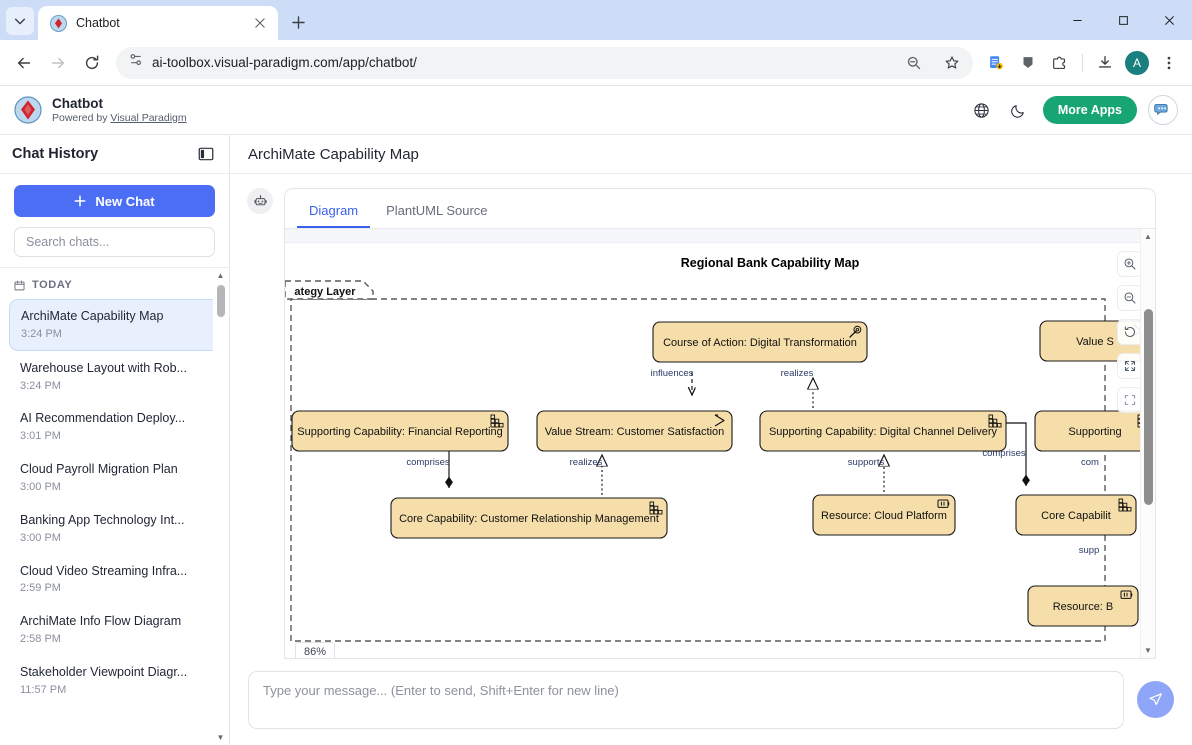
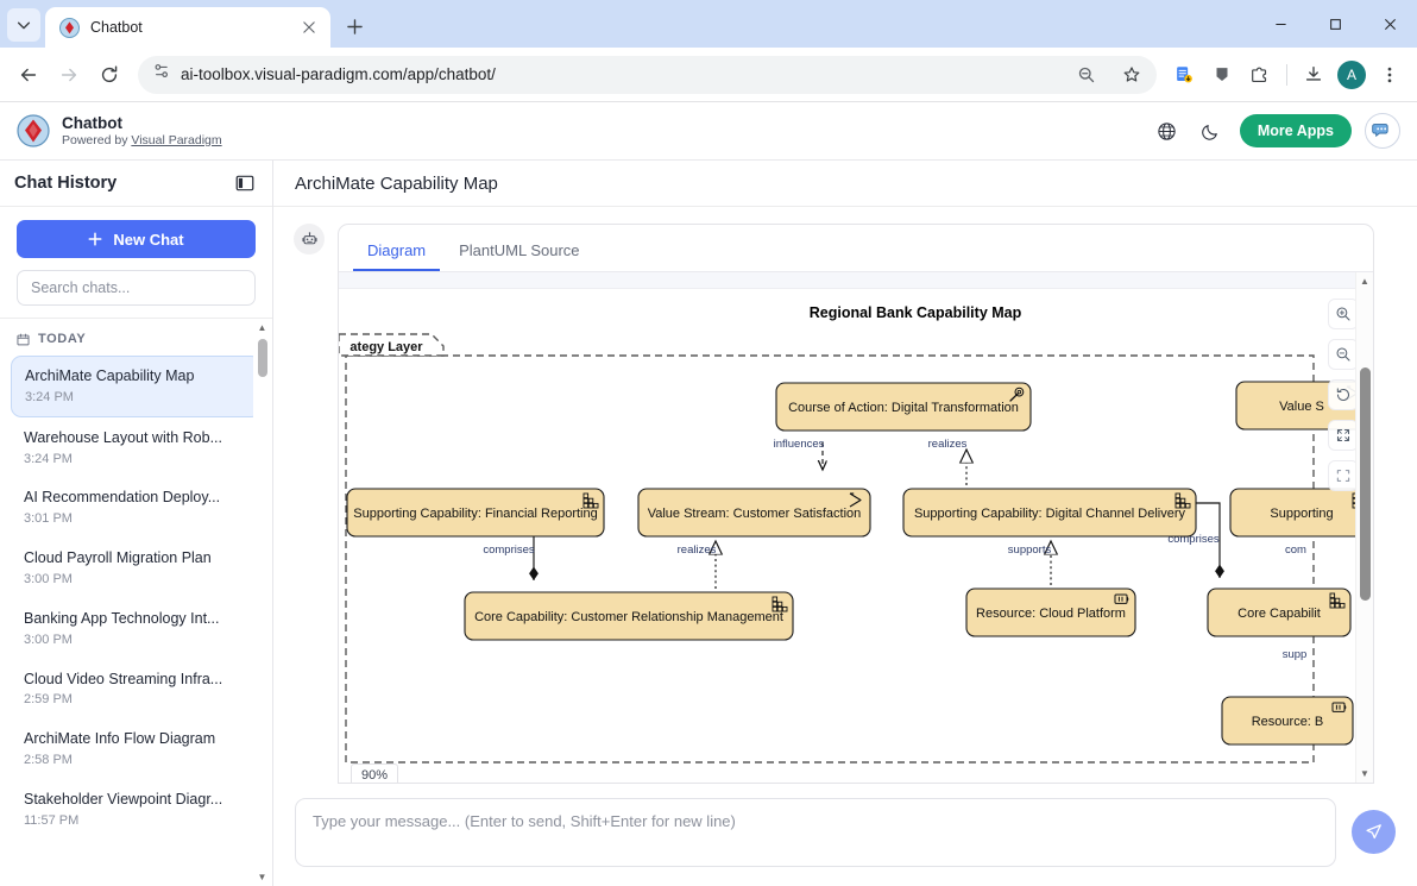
  Chatbot
  ai-toolbox.visual-paradigm.com/app/chatbot/
  A
  Chatbot
  Powered by Visual Paradigm
  More Apps
  Chat History
  New Chat
  Search chats...
  TODAY
  ArchiMate Capability Map
  3:24 PM
  Warehouse Layout with Rob...
  3:24 PM
  AI Recommendation Deploy...
  3:01 PM
  Cloud Payroll Migration Plan
  3:00 PM
  Banking App Technology Int...
  3:00 PM
  Cloud Video Streaming Infra...
  2:59 PM
  ArchiMate Info Flow Diagram
  2:58 PM
  Stakeholder Viewpoint Diagr...
  11:57 PM
  ▲
  ▼
  ArchiMate Capability Map
  Diagram
  PlantUML Source
  Regional Bank Capability Map
  ategy Layer
  influences
  realizes
  realizes
  comprises
  supports
  comprises
  com
  supp
  Course of Action: Digital Transformation
  Supporting Capability: Financial Reporting
  Value Stream: Customer Satisfaction
  Supporting Capability: Digital Channel Delivery
  Supporting
  Core Capability: Customer Relationship Management
  Resource: Cloud Platform
  Core Capabilit
  Value S
  Resource: B
- 86%
+ 90%
  ▲
  ▼
  Type your message... (Enter to send, Shift+Enter for new line)
